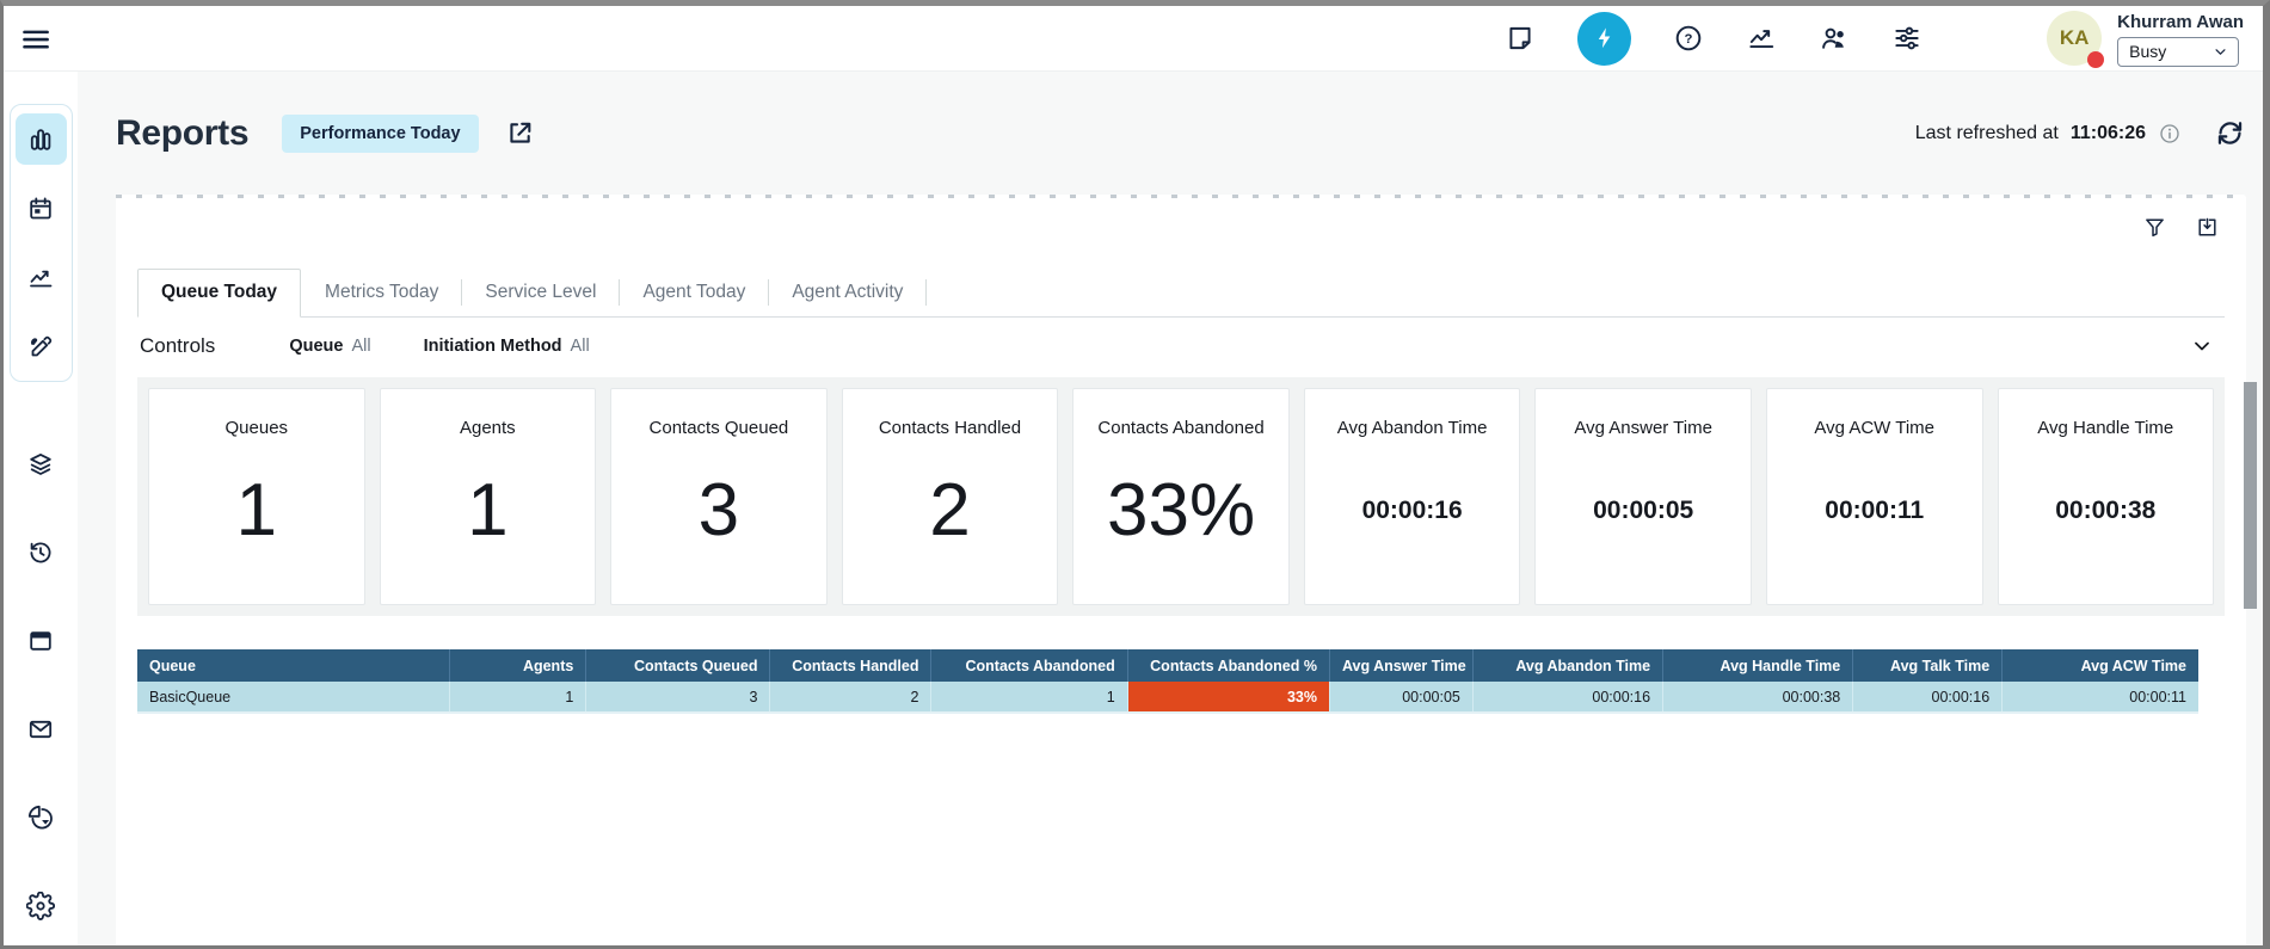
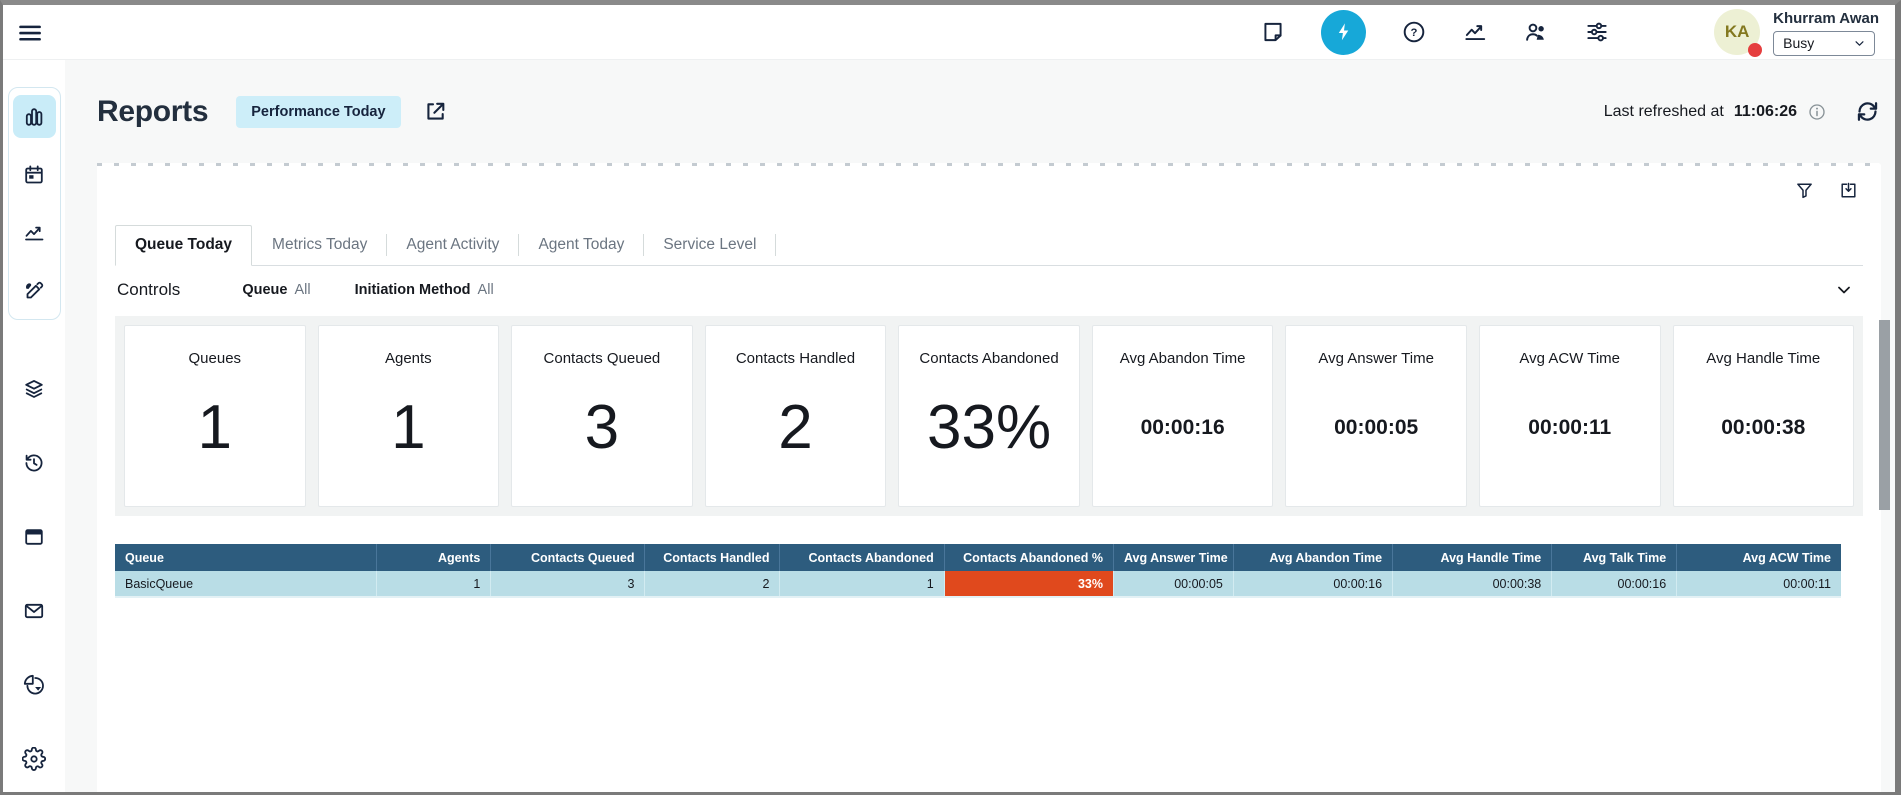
  ?
  KA
  Khurram Awan
  Busy
  Reports
  Performance Today
  Last refreshed at
  11:06:26
  Queue Today
  Metrics Today
- Service Level
+ Agent Activity
  Agent Today
- Agent Activity
+ Service Level
  Controls
  Queue All
  Initiation Method All
  Queues
  1
  Agents
  1
  Contacts Queued
  3
  Contacts Handled
  2
  Contacts Abandoned
  33%
  Avg Abandon Time
  00:00:16
  Avg Answer Time
  00:00:05
  Avg ACW Time
  00:00:11
  Avg Handle Time
  00:00:38
  Queue	Agents	Contacts Queued	Contacts Handled	Contacts Abandoned	Contacts Abandoned %	Avg Answer Time	Avg Abandon Time	Avg Handle Time	Avg Talk Time	Avg ACW Time
  BasicQueue	1	3	2	1	33%	00:00:05	00:00:16	00:00:38	00:00:16	00:00:11
